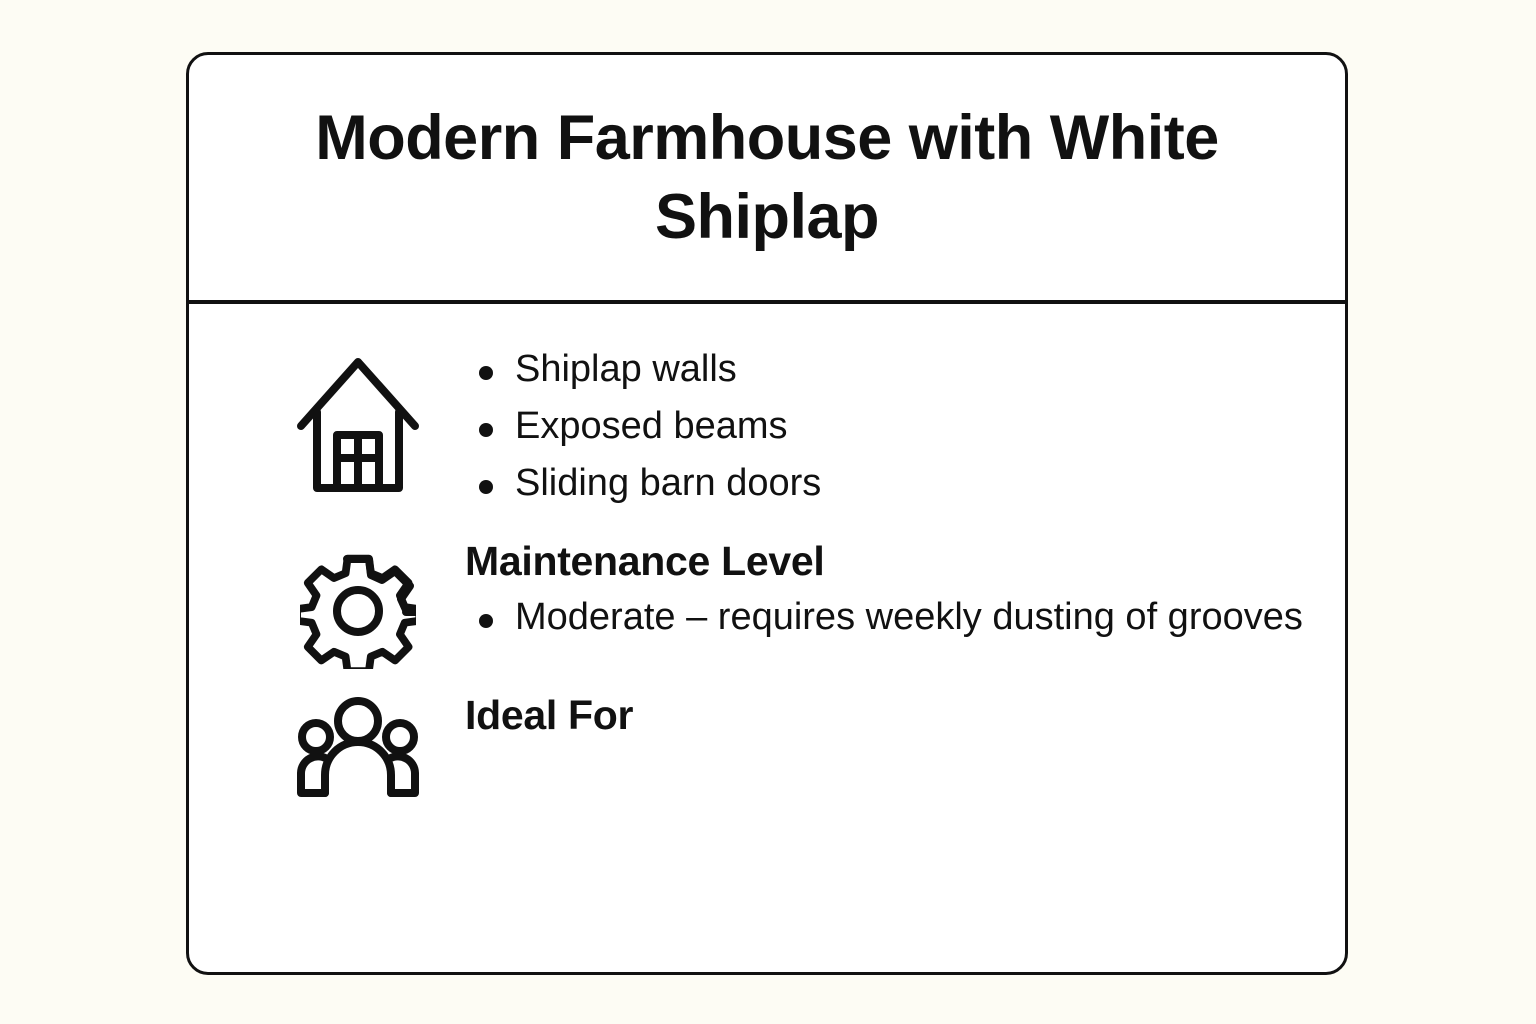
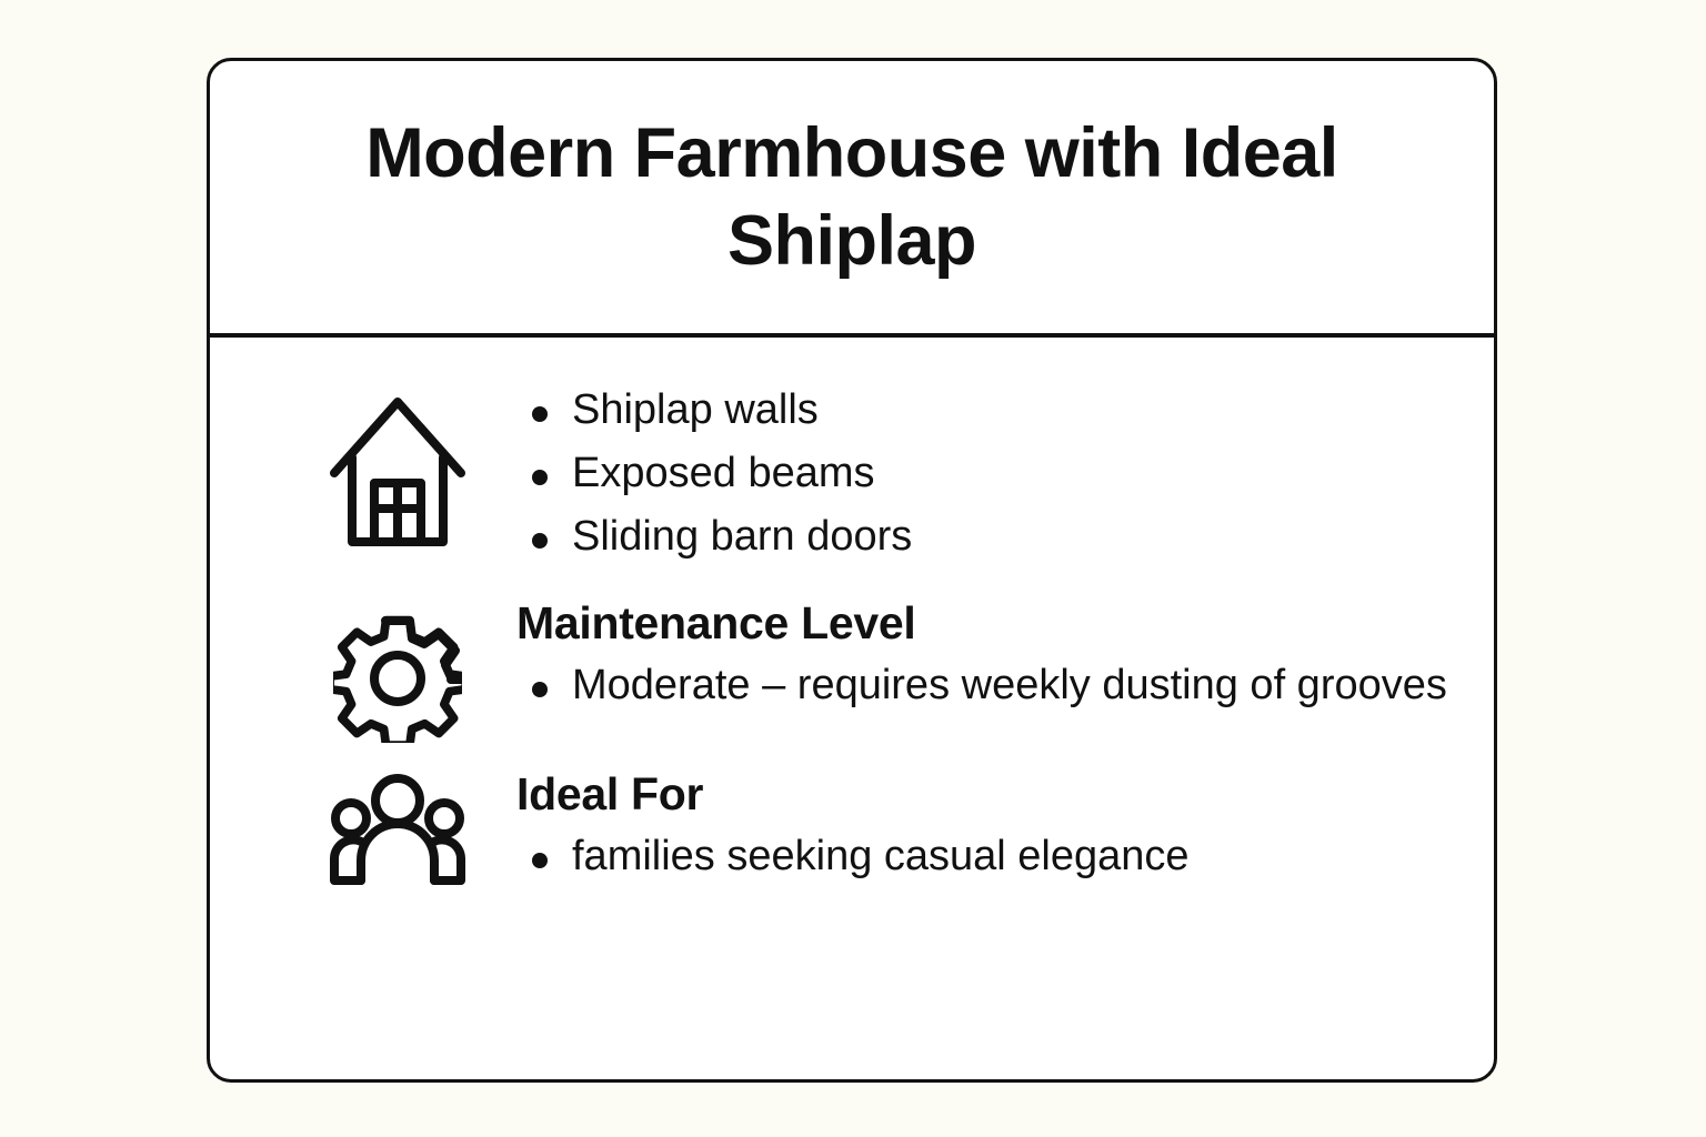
- Modern Farmhouse with White Shiplap
+ Modern Farmhouse with Ideal Shiplap
  Shiplap walls
  Exposed beams
  Sliding barn doors
  Maintenance Level
  Moderate – requires weekly dusting of grooves
  Ideal For
+ families seeking casual elegance
